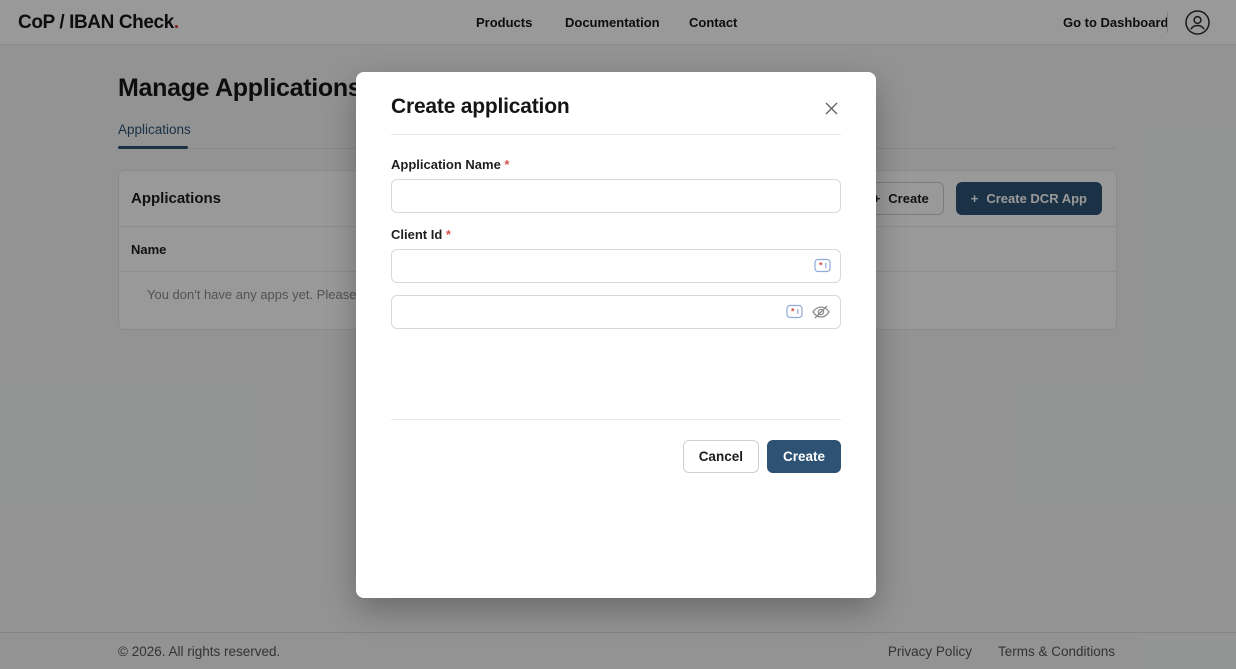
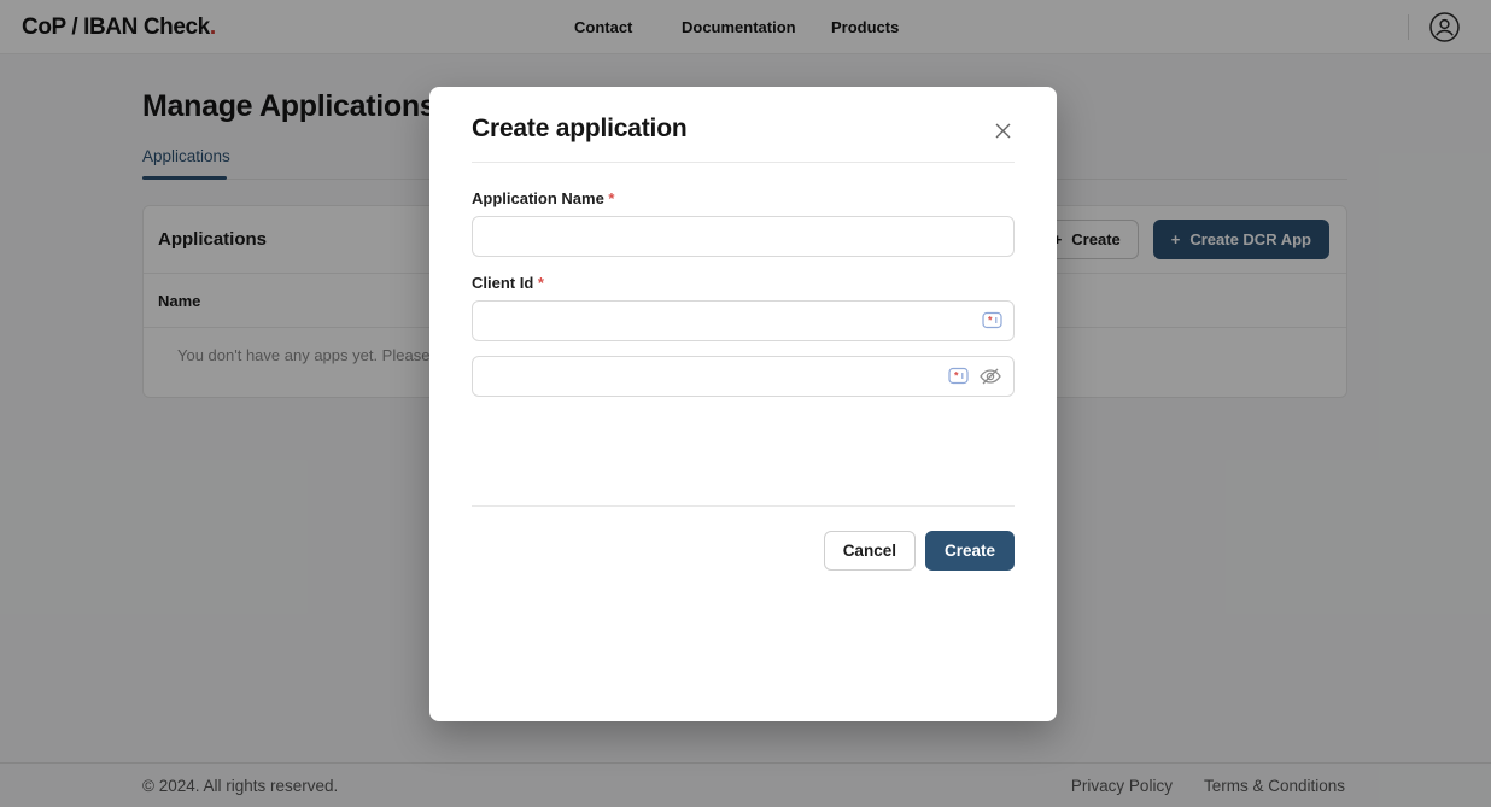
  CoP / IBAN Check.
- Products
+ Contact
  Documentation
- Contact
+ Products
- Go to Dashboard
  Manage Applications
  Applications
  Applications
  +
  Create
  +
  Create DCR App
  Name
  You don't have any apps yet. Please
- © 2026. All rights reserved.
+ © 2024. All rights reserved.
  Privacy Policy
  Terms & Conditions
  Create application
  Application Name *
  Client Id *
  *
  *
  Cancel
  Create
